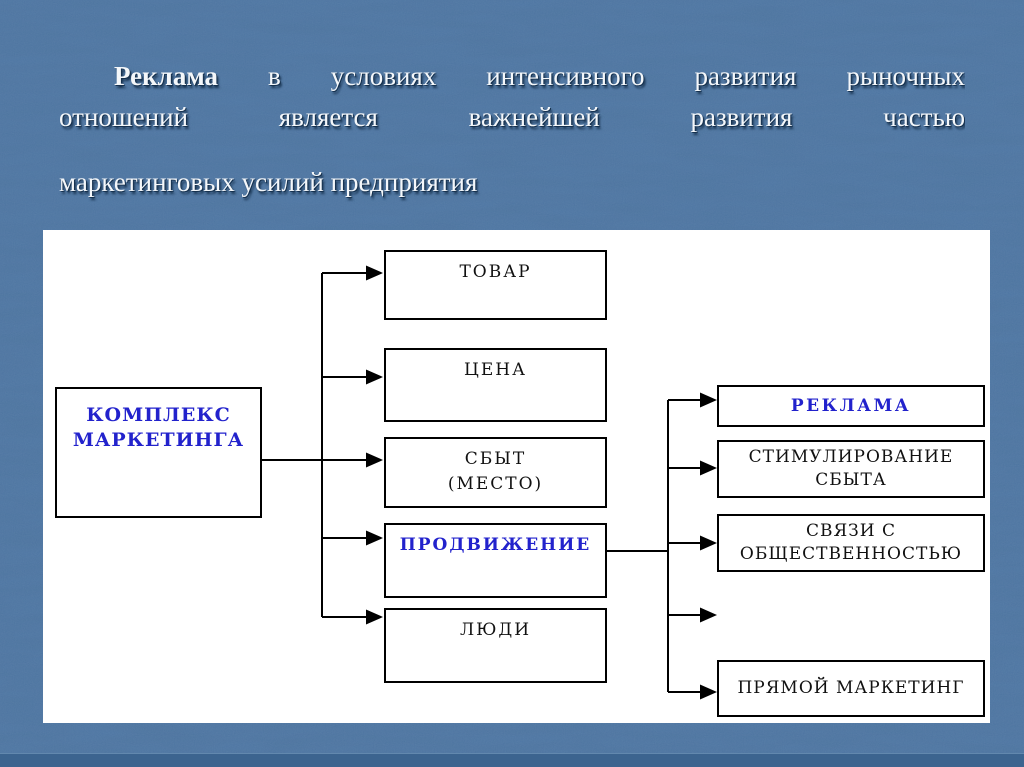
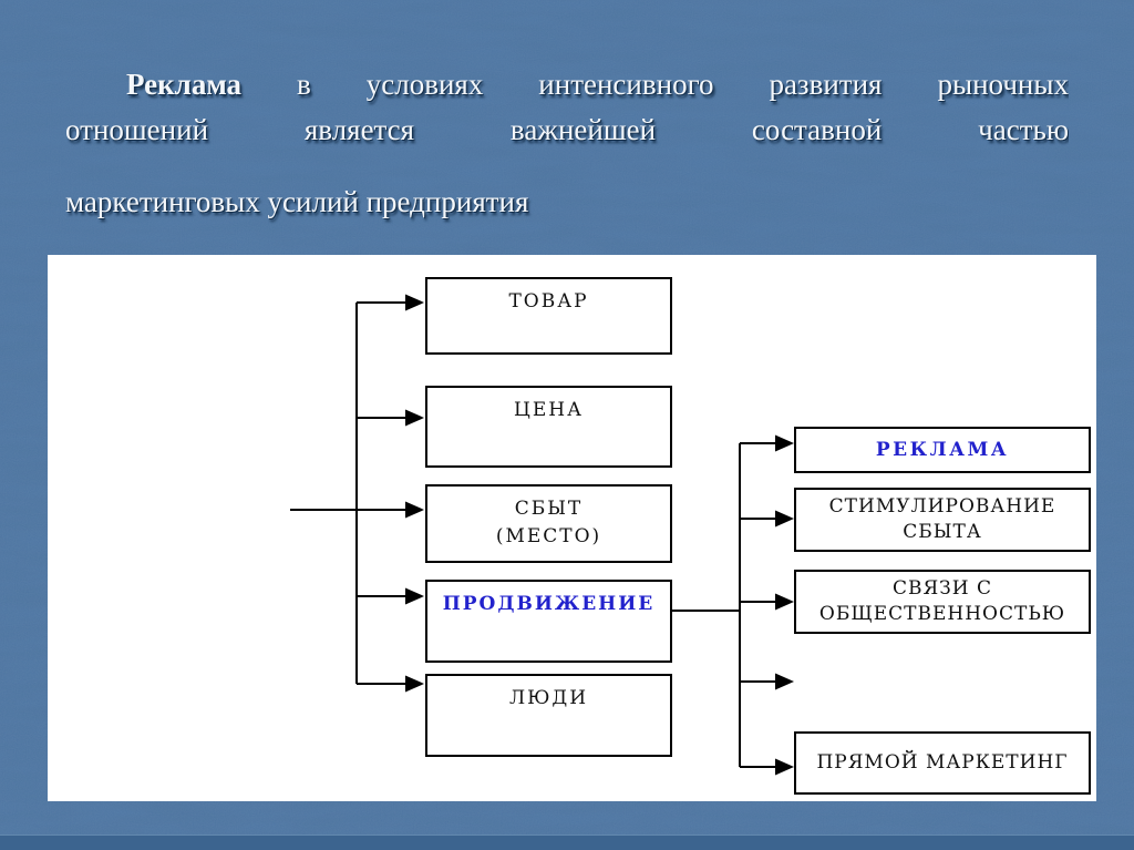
  Реклама в условиях интенсивного развития рыночных
- отношений является важнейшей развития частью
+ отношений является важнейшей составной частью
  маркетинговых усилий предприятия
- КОМПЛЕКС
- МАРКЕТИНГА
  ТОВАР
  ЦЕНА
  СБЫТ
  (МЕСТО)
  ПРОДВИЖЕНИЕ
  ЛЮДИ
  РЕКЛАМА
  СТИМУЛИРОВАНИЕ
  СБЫТА
  СВЯЗИ С
  ОБЩЕСТВЕННОСТЬЮ
  ПРЯМОЙ МАРКЕТИНГ
